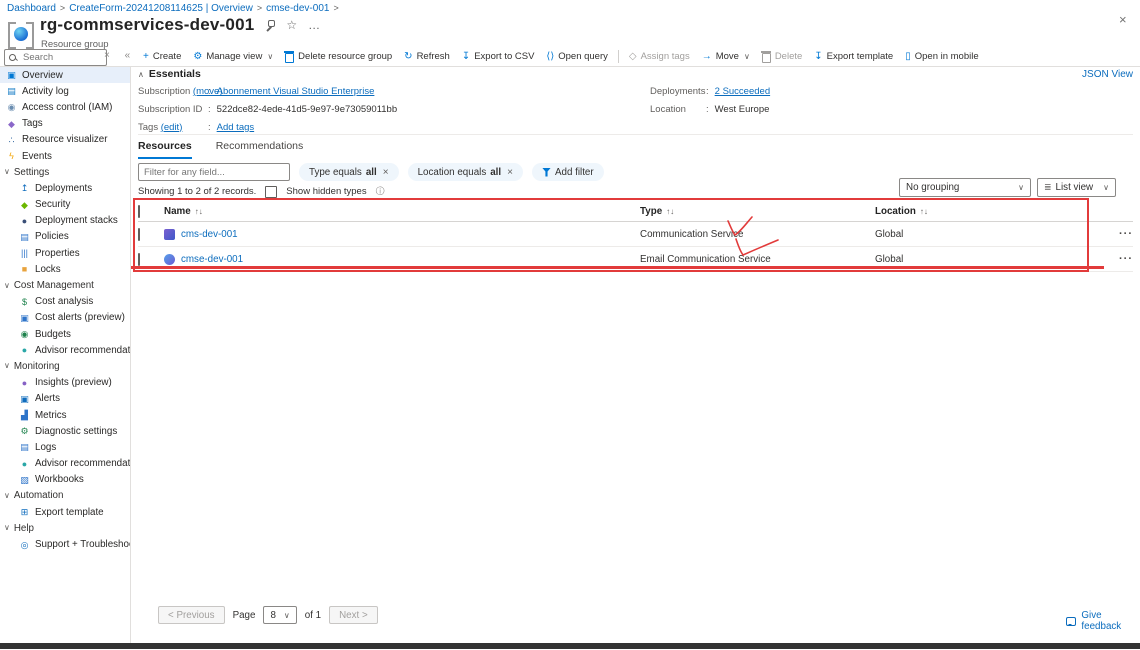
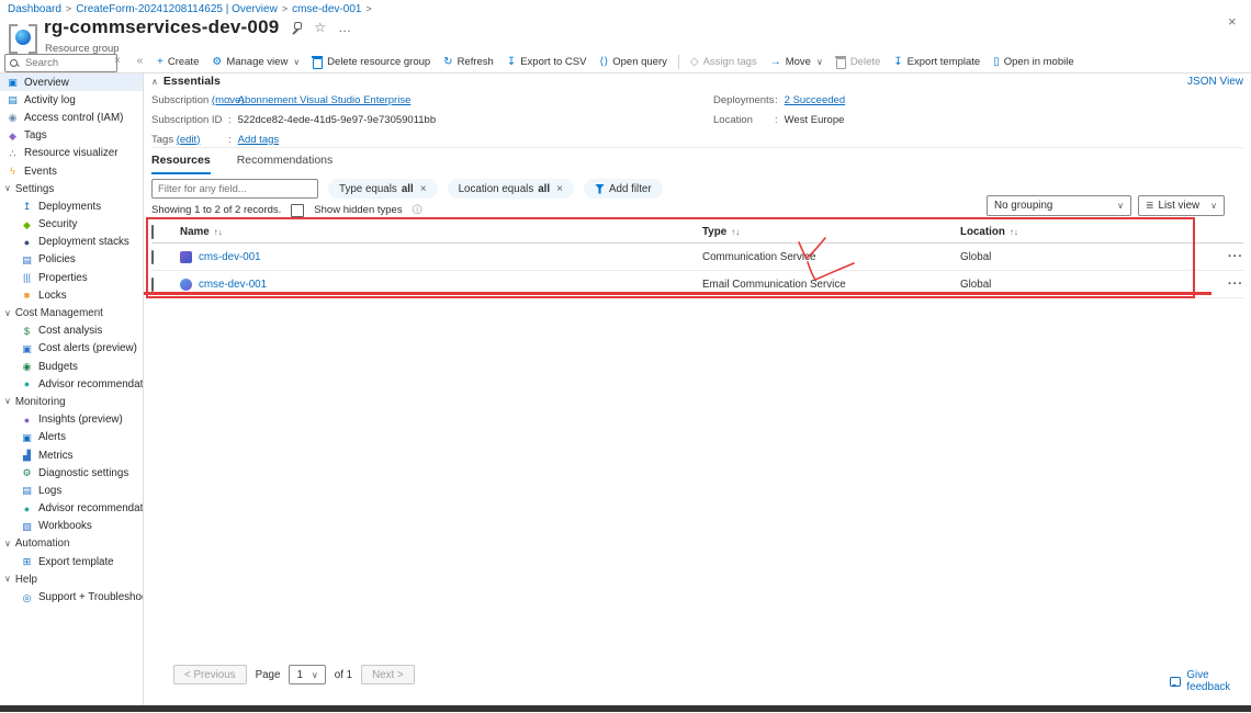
  Dashboard > CreateForm-20241208114625 | Overview > cmse-dev-001 >
  ×
- rg-commservices-dev-001
+ rg-commservices-dev-009
  ☆
  …
  Resource group
  Search
  × «
  +
  Create
  ⚙
  Manage view
  ∨
  Delete resource group
  ↻
  Refresh
  ↧
  Export to CSV
  ⟨⟩
  Open query
  ◇
  Assign tags
  →
  Move
  ∨
  Delete
  ↧
  Export template
  ▯
  Open in mobile
  ▣
  Overview
  ▤
  Activity log
  ◉
  Access control (IAM)
  ◆
  Tags
  ∴
  Resource visualizer
  ϟ
  Events
  ∨
  Settings
  ↥
  Deployments
  ◆
  Security
  ●
  Deployment stacks
  ▤
  Policies
  |||
  Properties
  ■
  Locks
  ∨
  Cost Management
  $
  Cost analysis
  ▣
  Cost alerts (preview)
  ◉
  Budgets
  ●
  Advisor recommendat
  ∨
  Monitoring
  ●
  Insights (preview)
  ▣
  Alerts
  ▟
  Metrics
  ⚙
  Diagnostic settings
  ▤
  Logs
  ●
  Advisor recommendat
  ▧
  Workbooks
  ∨
  Automation
  ⊞
  Export template
  ∨
  Help
  ◎
  Support + Troublesho
  ∧ Essentials
  JSON View
  Subscription (move)
  :
  Abonnement Visual Studio Enterprise
  Subscription ID
  :
  522dce82-4ede-41d5-9e97-9e73059011bb
  Tags (edit)
  :
  Add tags
  Deployments
  :
  2 Succeeded
  Location
  :
  West Europe
  Resources
  Recommendations
  Filter for any field...
  Type equals
  all
  ×
  Location equals
  all
  ×
  Add filter
  Showing 1 to 2 of 2 records.
  Show hidden types
  ⓘ
  No grouping
  ∨
  ≣ List view
  ∨
  Name
  ↑↓
  Type
  ↑↓
  Location
  ↑↓
  cms-dev-001
  Communication Servie
  Global
  ···
  cmse-dev-001
  Email Communication Service
  Global
  ···
  < Previous
  Page
- 8
+ 1
  ∨
  of 1
  Next >
  Give feedback
